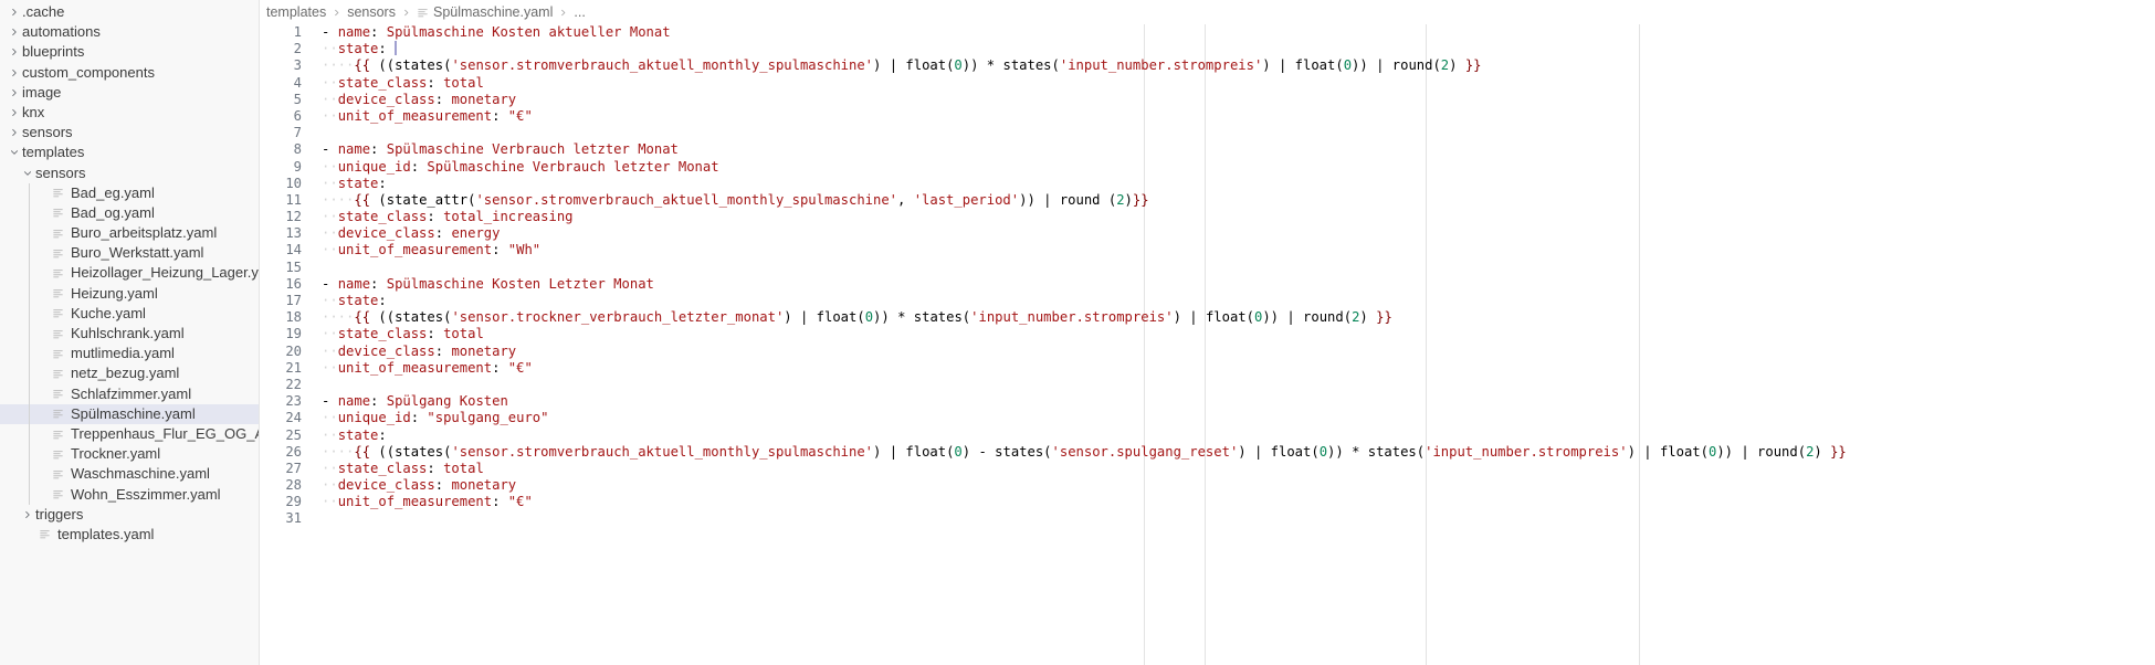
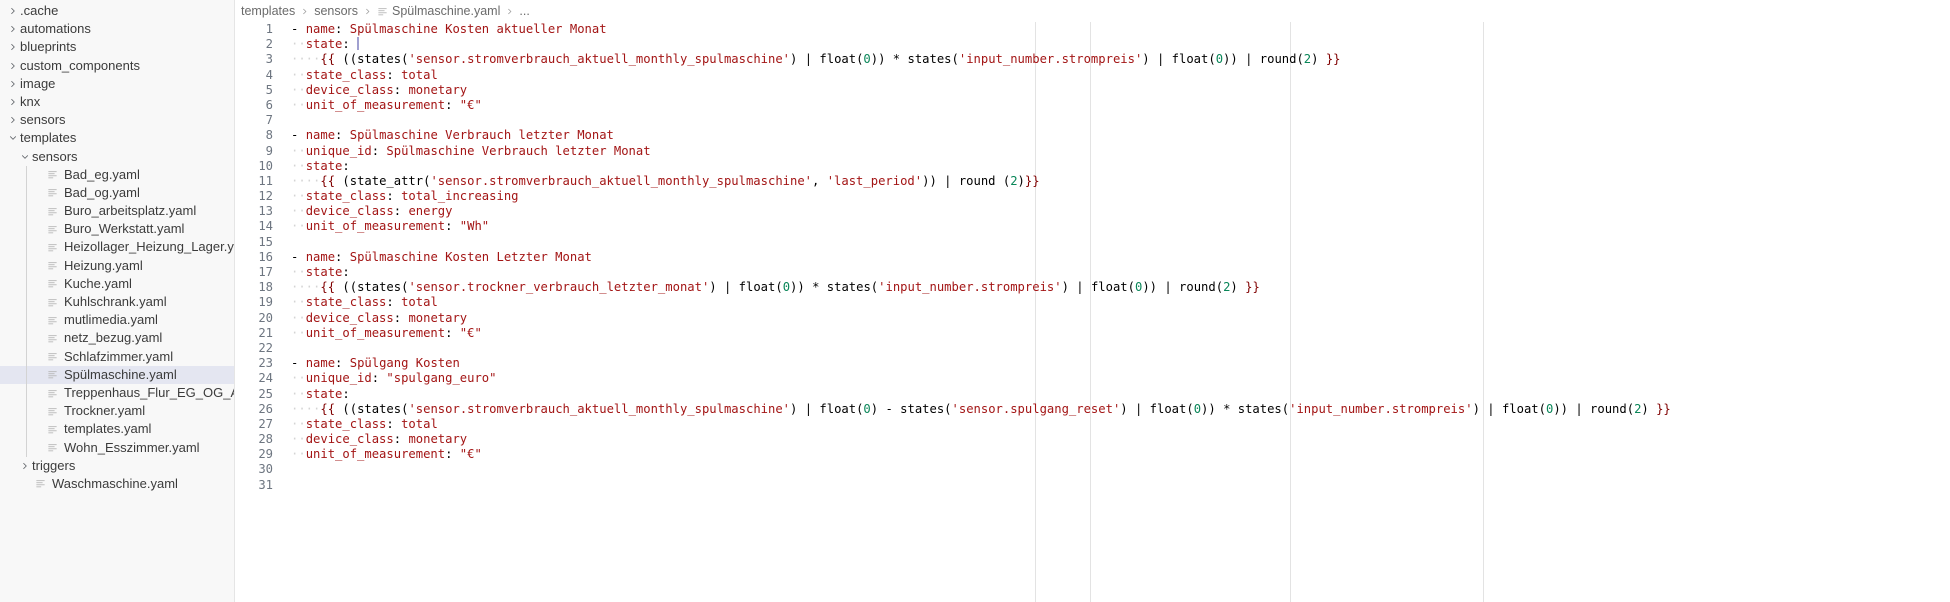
  .cache
  automations
  blueprints
  custom_components
  image
  knx
  sensors
  templates
  sensors
  Bad_eg.yaml
  Bad_og.yaml
  Buro_arbeitsplatz.yaml
  Buro_Werkstatt.yaml
  Heizollager_Heizung_Lager.y
  Heizung.yaml
  Kuche.yaml
  Kuhlschrank.yaml
  mutlimedia.yaml
  netz_bezug.yaml
  Schlafzimmer.yaml
  Spülmaschine.yaml
  Trockner.yaml
- Waschmaschine.yaml
+ templates.yaml
  Wohn_Esszimmer.yaml
  triggers
- templates.yaml
+ Waschmaschine.yaml
  templates
  sensors
  Spülmaschine.yaml
  ...
  1
  - name: Spülmaschine Kosten aktueller Monat
  2
  ··state:
  3
  ····{{ ((states('sensor.stromverbrauch_aktuell_monthly_spulmaschine') | float(0)) * states('input_number.strompreis') | float(0)) | round(2) }}
  4
  ··state_class: total
  5
  ··device_class: monetary
  6
  ··unit_of_measurement: "€"
  7
  8
  - name: Spülmaschine Verbrauch letzter Monat
  9
  ··unique_id: Spülmaschine Verbrauch letzter Monat
  10
  ··state:
  11
  ····{{ (state_attr('sensor.stromverbrauch_aktuell_monthly_spulmaschine', 'last_period')) | round (2)}}
  12
  ··state_class: total_increasing
  13
  ··device_class: energy
  14
  ··unit_of_measurement: "Wh"
  15
  16
  - name: Spülmaschine Kosten Letzter Monat
  17
  ··state:
  18
  ····{{ ((states('sensor.trockner_verbrauch_letzter_monat') | float(0)) * states('input_number.strompreis') | float(0)) | round(2) }}
  19
  ··state_class: total
  20
  ··device_class: monetary
  21
  ··unit_of_measurement: "€"
  22
  23
  - name: Spülgang Kosten
  24
  ··unique_id: "spulgang_euro"
  25
  ··state:
  26
  ····{{ ((states('sensor.stromverbrauch_aktuell_monthly_spulmaschine') | float(0) - states('sensor.spulgang_reset') | float(0)) * states('input_number.strompreis') | float(0)) | round(2) }}
  27
  ··state_class: total
  28
  ··device_class: monetary
  29
  ··unit_of_measurement: "€"
+ 30
  31
